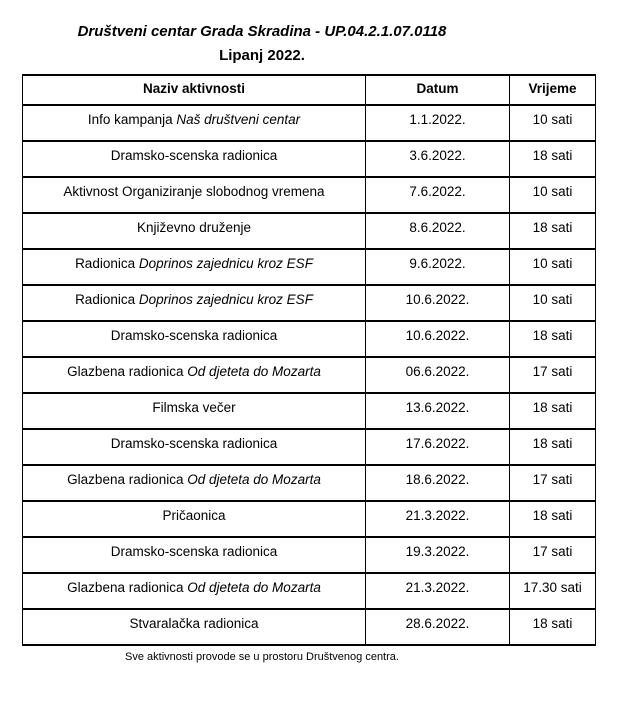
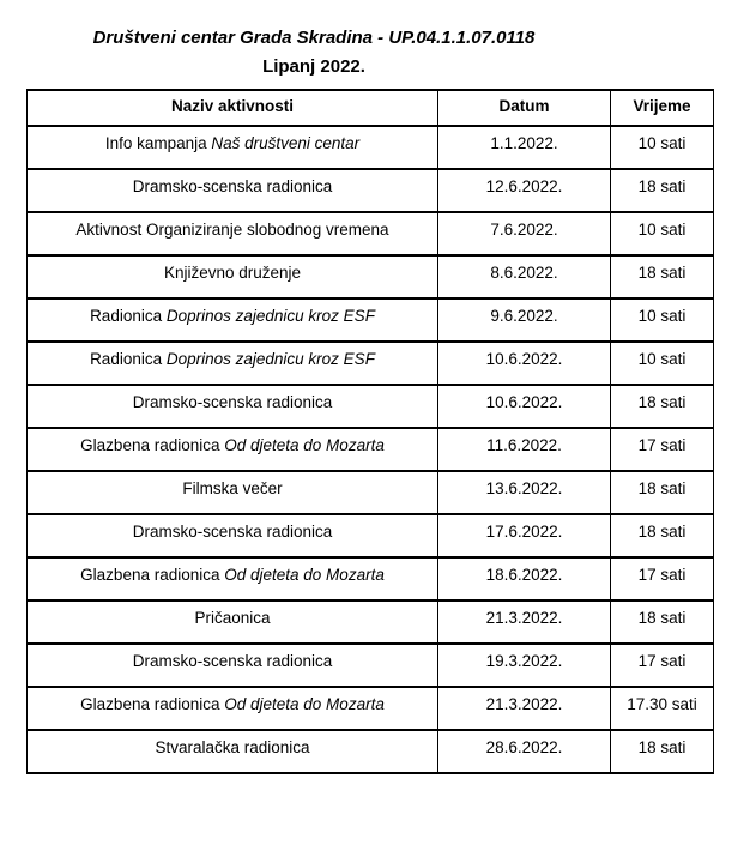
- Društveni centar Grada Skradina - UP.04.2.1.07.0118
+ Društveni centar Grada Skradina - UP.04.1.1.07.0118
  Lipanj 2022.
  Naziv aktivnosti	Datum	Vrijeme
  Info kampanja Naš društveni centar	1.1.2022.	10 sati
- Dramsko-scenska radionica	3.6.2022.	18 sati
+ Dramsko-scenska radionica	12.6.2022.	18 sati
  Aktivnost Organiziranje slobodnog vremena	7.6.2022.	10 sati
  Književno druženje	8.6.2022.	18 sati
  Radionica Doprinos zajednicu kroz ESF	9.6.2022.	10 sati
  Radionica Doprinos zajednicu kroz ESF	10.6.2022.	10 sati
  Dramsko-scenska radionica	10.6.2022.	18 sati
- Glazbena radionica Od djeteta do Mozarta	06.6.2022.	17 sati
+ Glazbena radionica Od djeteta do Mozarta	11.6.2022.	17 sati
  Filmska večer	13.6.2022.	18 sati
  Dramsko-scenska radionica	17.6.2022.	18 sati
  Glazbena radionica Od djeteta do Mozarta	18.6.2022.	17 sati
  Pričaonica	21.3.2022.	18 sati
  Dramsko-scenska radionica	19.3.2022.	17 sati
  Glazbena radionica Od djeteta do Mozarta	21.3.2022.	17.30 sati
  Stvaralačka radionica	28.6.2022.	18 sati
- Sve aktivnosti provode se u prostoru Društvenog centra.
